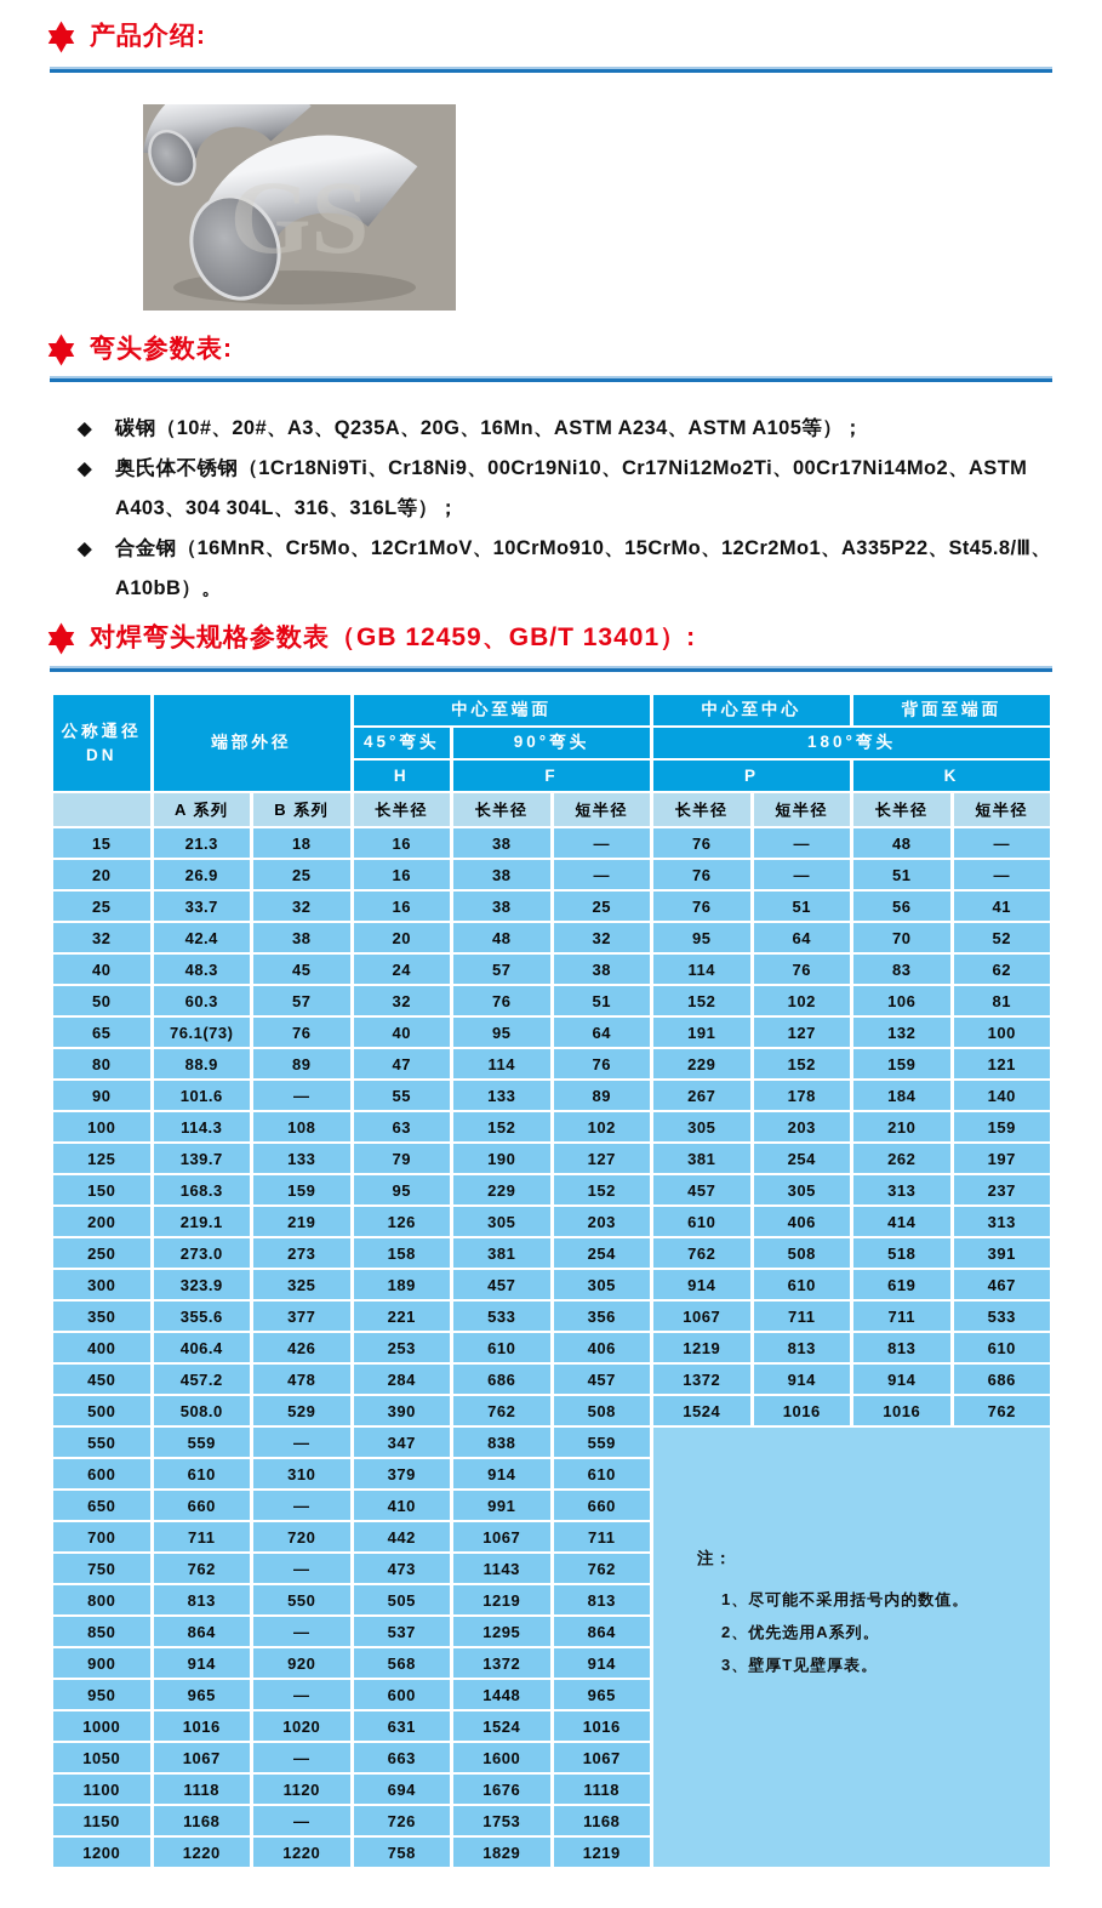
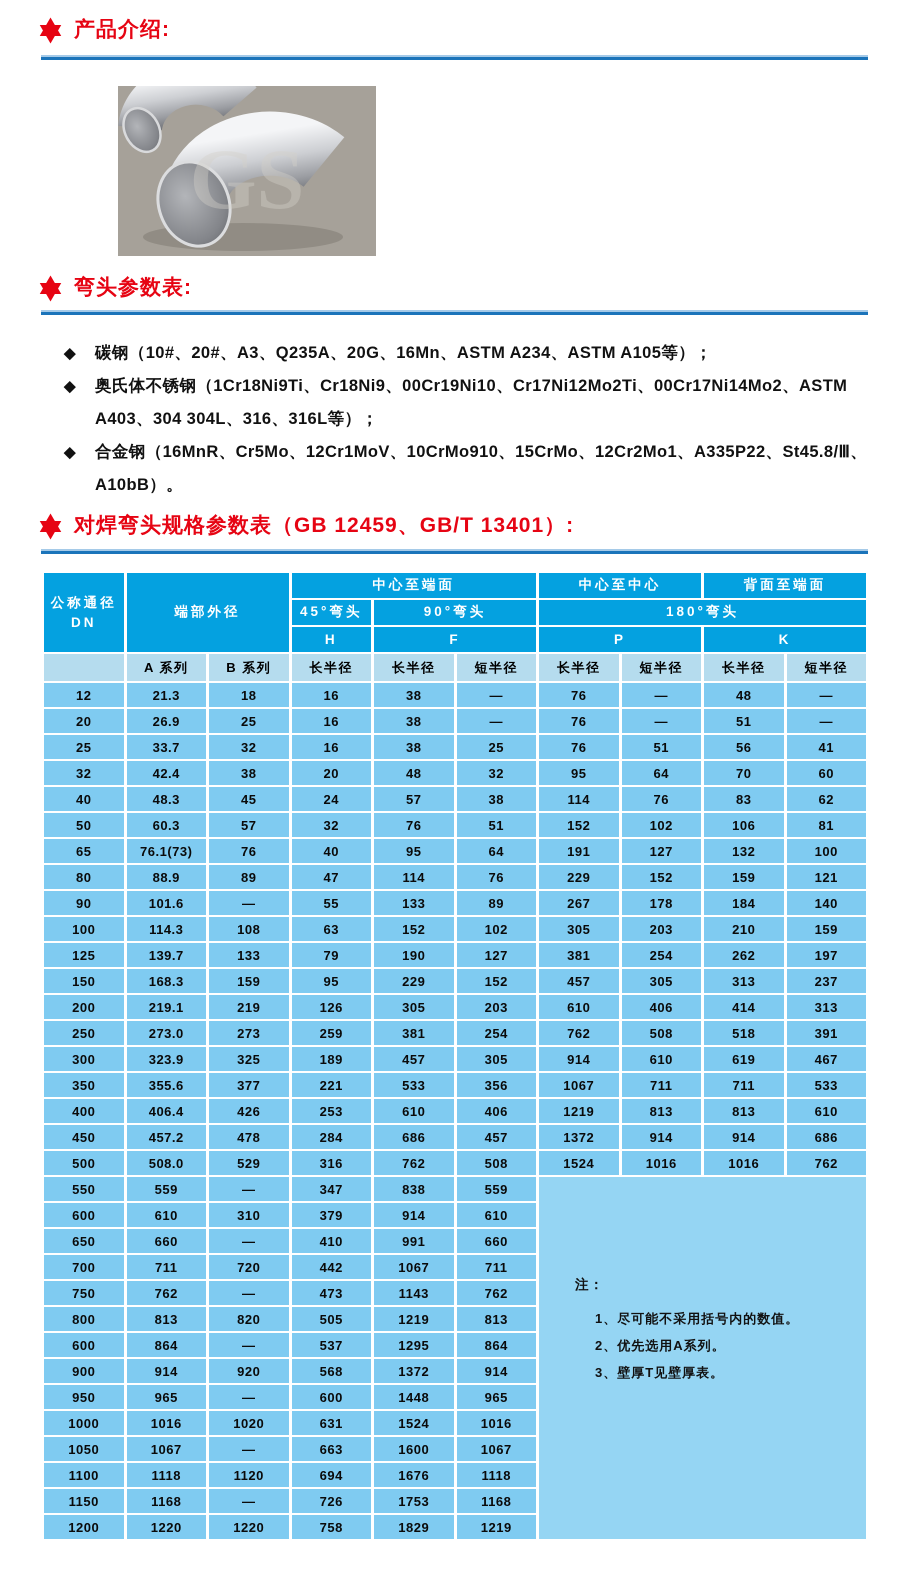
  产品介绍:
  GS
  弯头参数表:
  ◆
  碳钢（10#、20#、A3、Q235A、20G、16Mn、ASTM A234、ASTM A105等）；
  ◆
  奥氏体不锈钢（1Cr18Ni9Ti、Cr18Ni9、00Cr19Ni10、Cr17Ni12Mo2Ti、00Cr17Ni14Mo2、ASTM A403、304 304L、316、316L等）；
  ◆
  合金钢（16MnR、Cr5Mo、12Cr1MoV、10CrMo910、15CrMo、12Cr2Mo1、A335P22、St45.8/Ⅲ、A10bB）。
  对焊弯头规格参数表（GB 12459、GB/T 13401）:
  公称通径 DN	端部外径	中心至端面	中心至中心	背面至端面
  45°弯头	90°弯头	180°弯头
  H	F	P	K
  	A 系列	B 系列	长半径	长半径	短半径	长半径	短半径	长半径	短半径
- 15	21.3	18	16	38	—	76	—	48	—
+ 12	21.3	18	16	38	—	76	—	48	—
  20	26.9	25	16	38	—	76	—	51	—
  25	33.7	32	16	38	25	76	51	56	41
- 32	42.4	38	20	48	32	95	64	70	52
+ 32	42.4	38	20	48	32	95	64	70	60
  40	48.3	45	24	57	38	114	76	83	62
  50	60.3	57	32	76	51	152	102	106	81
  65	76.1(73)	76	40	95	64	191	127	132	100
  80	88.9	89	47	114	76	229	152	159	121
  90	101.6	—	55	133	89	267	178	184	140
  100	114.3	108	63	152	102	305	203	210	159
  125	139.7	133	79	190	127	381	254	262	197
  150	168.3	159	95	229	152	457	305	313	237
  200	219.1	219	126	305	203	610	406	414	313
- 250	273.0	273	158	381	254	762	508	518	391
+ 250	273.0	273	259	381	254	762	508	518	391
  300	323.9	325	189	457	305	914	610	619	467
  350	355.6	377	221	533	356	1067	711	711	533
  400	406.4	426	253	610	406	1219	813	813	610
  450	457.2	478	284	686	457	1372	914	914	686
- 500	508.0	529	390	762	508	1524	1016	1016	762
+ 500	508.0	529	316	762	508	1524	1016	1016	762
  550	559	—	347	838	559	注：1、尽可能不采用括号内的数值。2、优先选用A系列。3、壁厚T见壁厚表。
  600	610	310	379	914	610
  650	660	—	410	991	660
  700	711	720	442	1067	711
  750	762	—	473	1143	762
- 800	813	550	505	1219	813
+ 800	813	820	505	1219	813
- 850	864	—	537	1295	864
+ 600	864	—	537	1295	864
  900	914	920	568	1372	914
  950	965	—	600	1448	965
  1000	1016	1020	631	1524	1016
  1050	1067	—	663	1600	1067
  1100	1118	1120	694	1676	1118
  1150	1168	—	726	1753	1168
  1200	1220	1220	758	1829	1219
